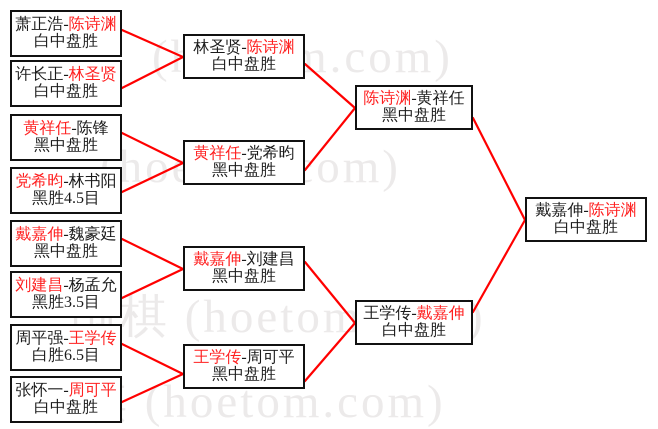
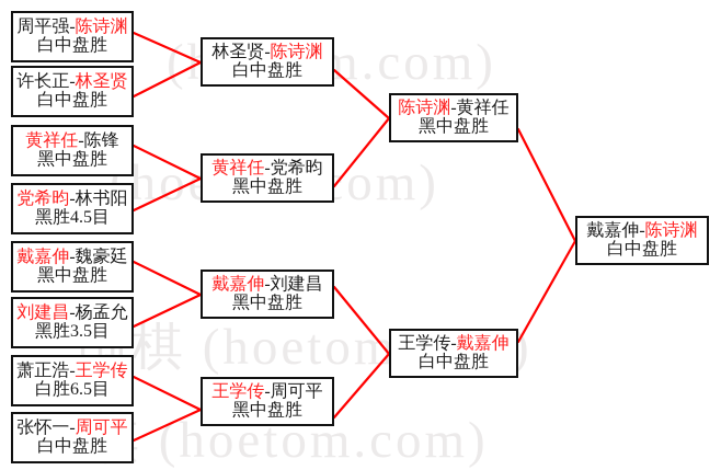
  (hoetom.com)
- 萧正浩-陈诗渊
+ 周平强-陈诗渊
  白中盘胜
  许长正-林圣贤
  白中盘胜
  黄祥任-陈锋
  黑中盘胜
  党希昀-林书阳
  黑胜4.5目
  戴嘉伸-魏豪廷
  黑中盘胜
  刘建昌-杨孟允
  黑胜3.5目
- 周平强-王学传
+ 萧正浩-王学传
  白胜6.5目
  张怀一-周可平
  白中盘胜
  林圣贤-陈诗渊
  白中盘胜
  黄祥任-党希昀
  黑中盘胜
  戴嘉伸-刘建昌
  黑中盘胜
  王学传-周可平
  黑中盘胜
  陈诗渊-黄祥任
  黑中盘胜
  王学传-戴嘉伸
  白中盘胜
  戴嘉伸-陈诗渊
  白中盘胜
